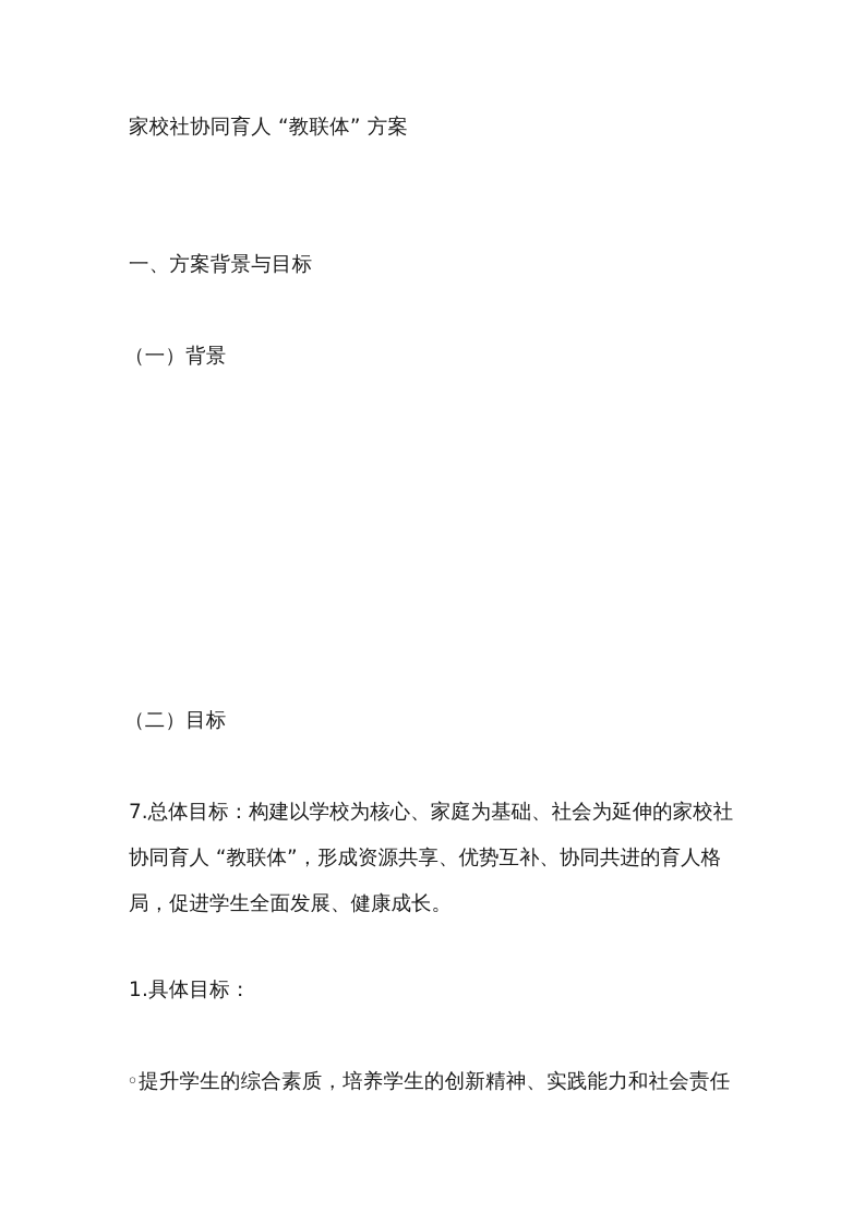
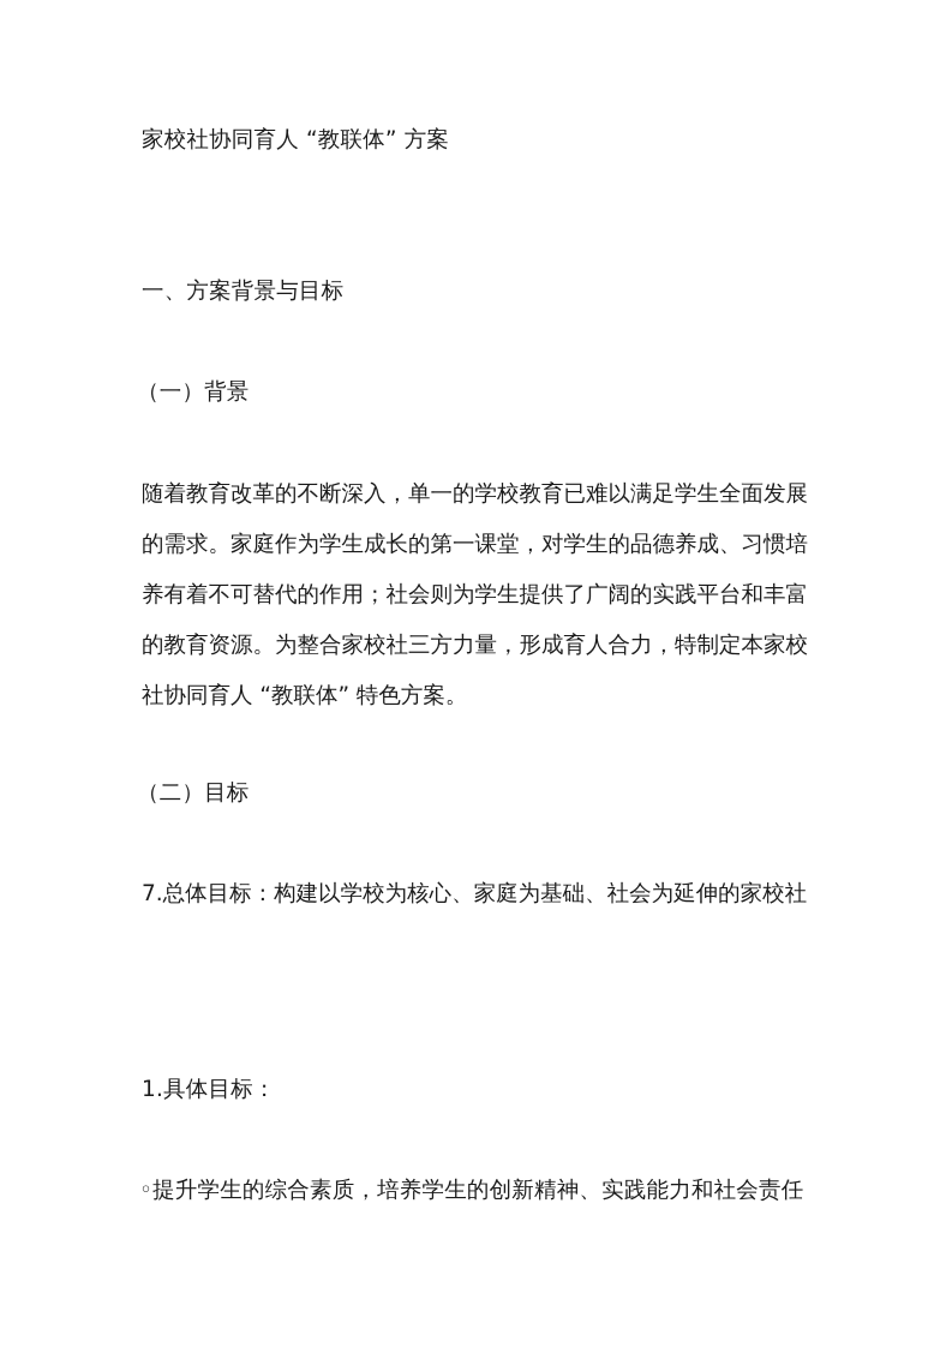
  家校社协同育人 “教联体” 方案
  一、方案背景与目标
  （一）背景
+ 随着教育改革的不断深入，单一的学校教育已难以满足学生全面发展
+ 的需求。家庭作为学生成长的第一课堂，对学生的品德养成、习惯培
+ 养有着不可替代的作用；社会则为学生提供了广阔的实践平台和丰富
+ 的教育资源。为整合家校社三方力量，形成育人合力，特制定本家校
+ 社协同育人 “教联体” 特色方案。
  （二）目标
  7.总体目标：构建以学校为核心、家庭为基础、社会为延伸的家校社
- 协同育人 “教联体”，形成资源共享、优势互补、协同共进的育人格
- 局，促进学生全面发展、健康成长。
  1.具体目标：
  ◦提升学生的综合素质，培养学生的创新精神、实践能力和社会责任
